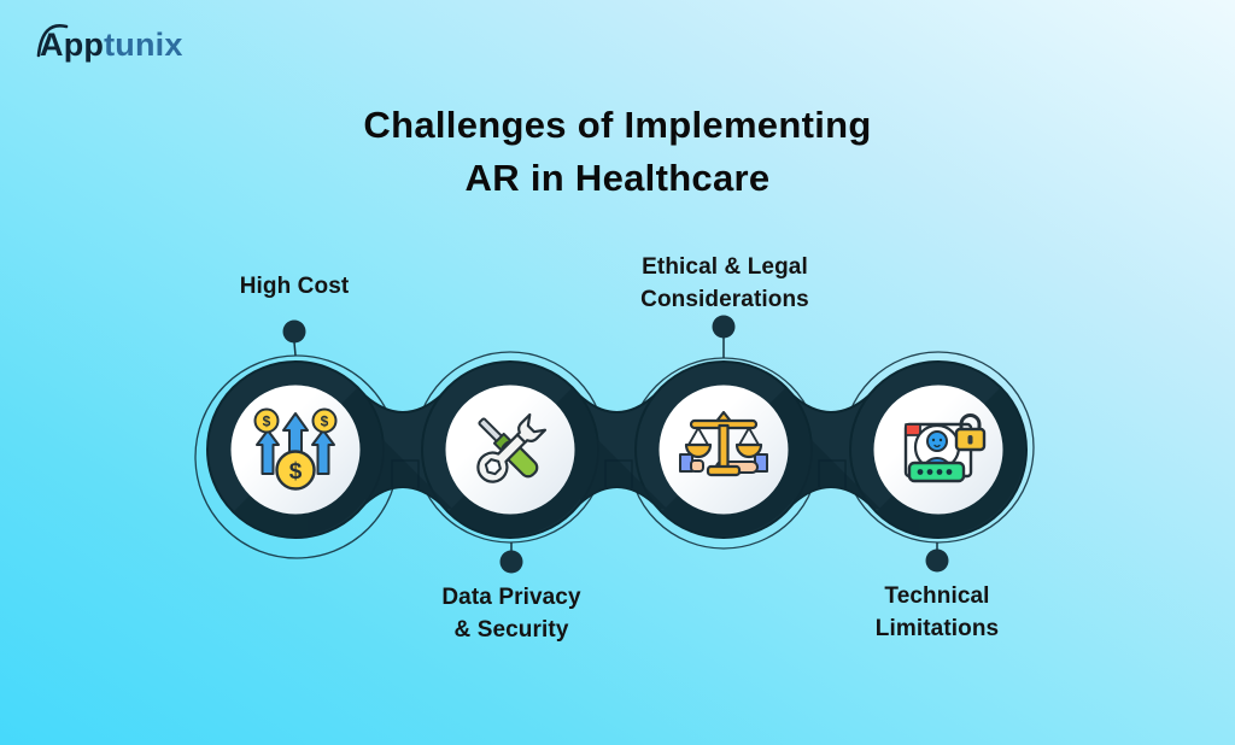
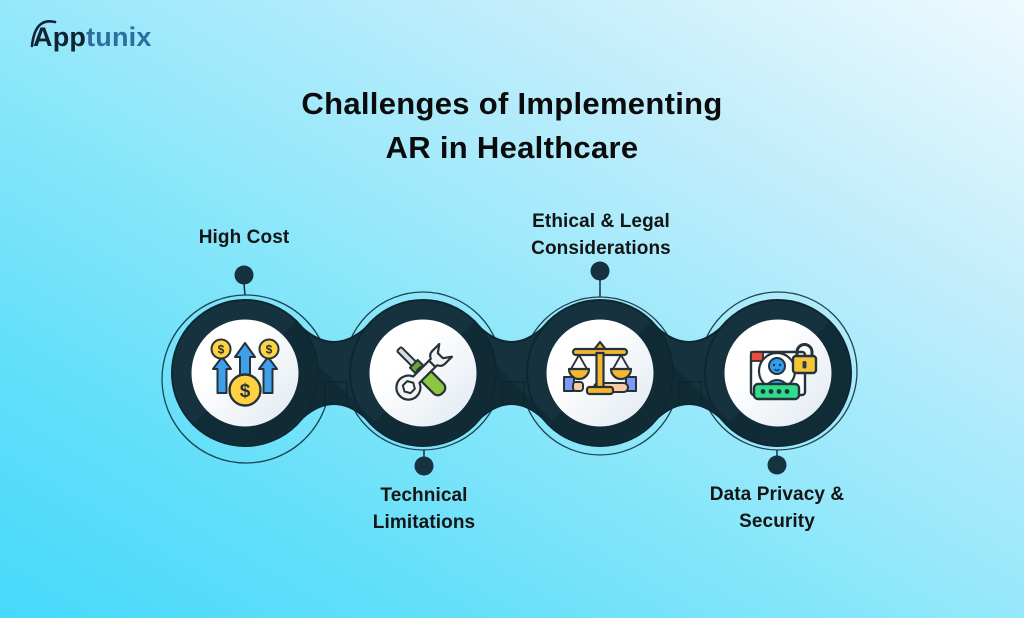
  App
  tunix
  Challenges of Implementing
  AR in Healthcare
  $
  $
  $
  High Cost
- Data Privacy & Security
+ Technical Limitations
  Ethical & Legal Considerations
- Technical Limitations
+ Data Privacy & Security
